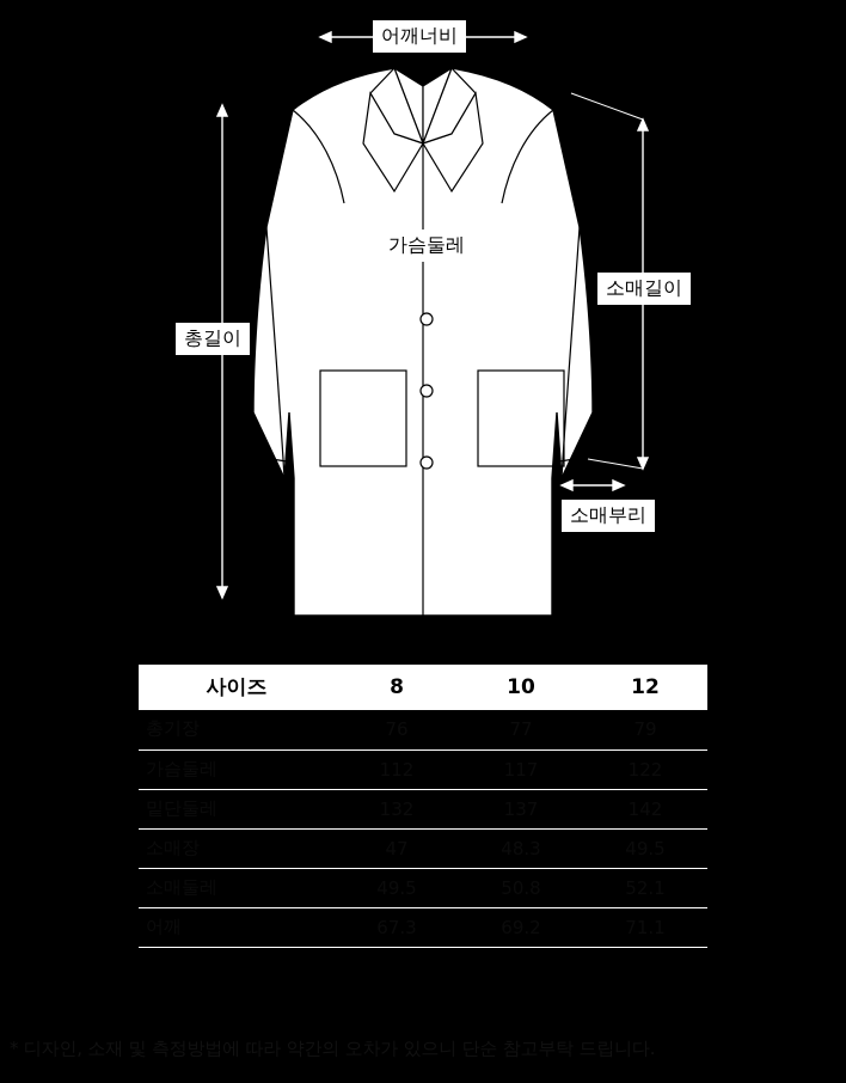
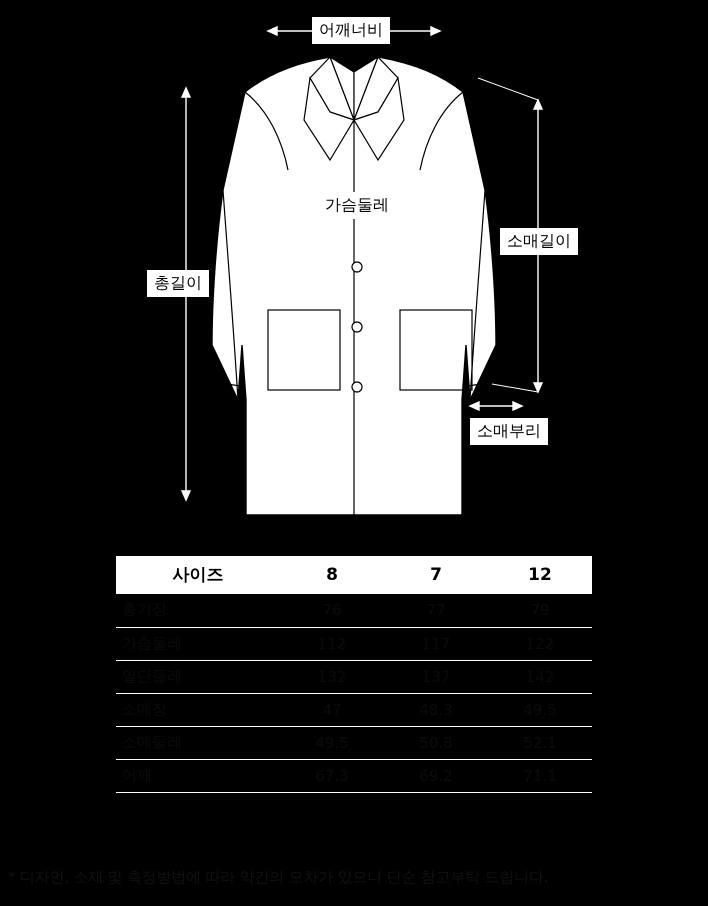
  어깨너비
  가슴둘레
  소매길이
  총길이
  소매부리
- 사이즈	8	10	12
+ 사이즈	8	7	12
